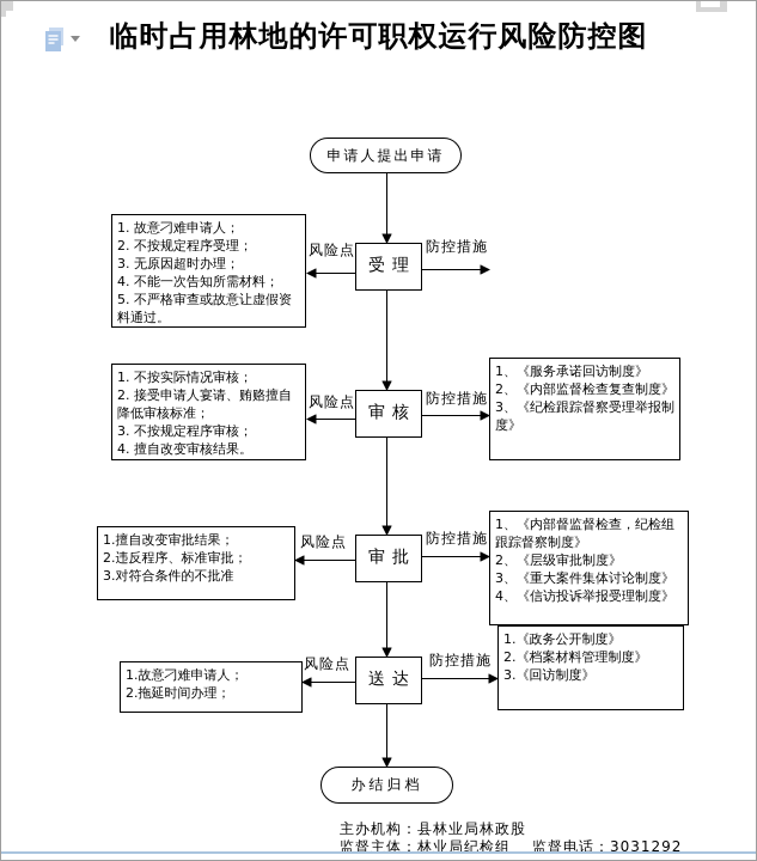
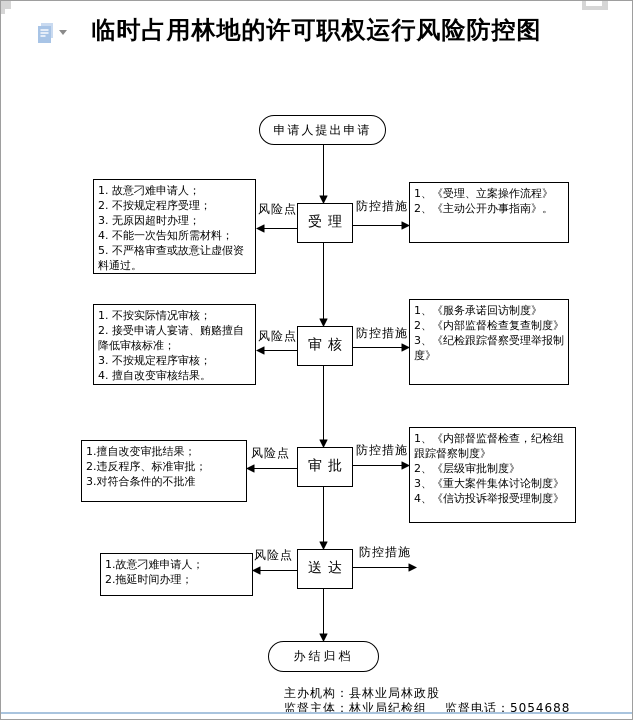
  临时占用林地的许可职权运行风险防控图
  申请人提出申请
  办结归档
  1. 故意刁难申请人；
  2. 不按规定程序受理；
  3. 无原因超时办理；
  4. 不能一次告知所需材料；
  5. 不严格审查或故意让虚假资料通过。
  受理
  风险点
  防控措施
+ 1、《受理、立案操作流程》
+ 2、《主动公开办事指南》。
  1. 不按实际情况审核；
  2. 接受申请人宴请、贿赂擅自降低审核标准；
  3. 不按规定程序审核；
  4. 擅自改变审核结果。
  审核
  风险点
  防控措施
  1、《服务承诺回访制度》
  2、《内部监督检查复查制度》
  3、《纪检跟踪督察受理举报制度》
  1.擅自改变审批结果；
  2.违反程序、标准审批；
  3.对符合条件的不批准
  审批
  风险点
  防控措施
  1、《内部督监督检查，纪检组跟踪督察制度》
  2、《层级审批制度》
  3、《重大案件集体讨论制度》
  4、《信访投诉举报受理制度》
  1.故意刁难申请人；
  2.拖延时间办理；
  送达
  风险点
  防控措施
- 1.《政务公开制度》
- 2.《档案材料管理制度》
- 3.《回访制度》
  主办机构：县林业局林政股
- 监督主体：林业局纪检组 监督电话：3031292
+ 监督主体：林业局纪检组 监督电话：5054688
